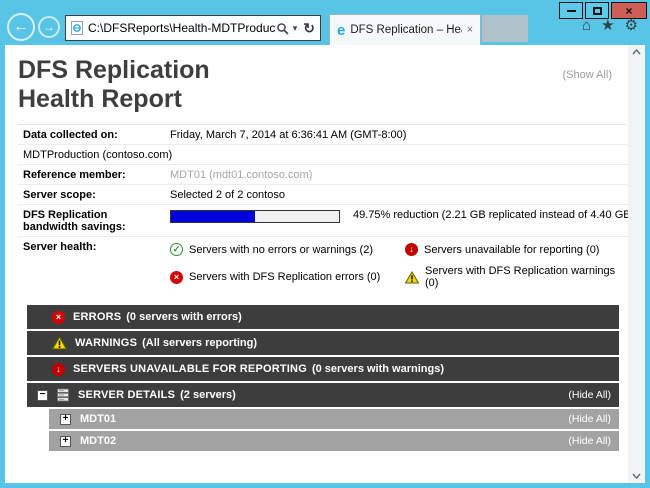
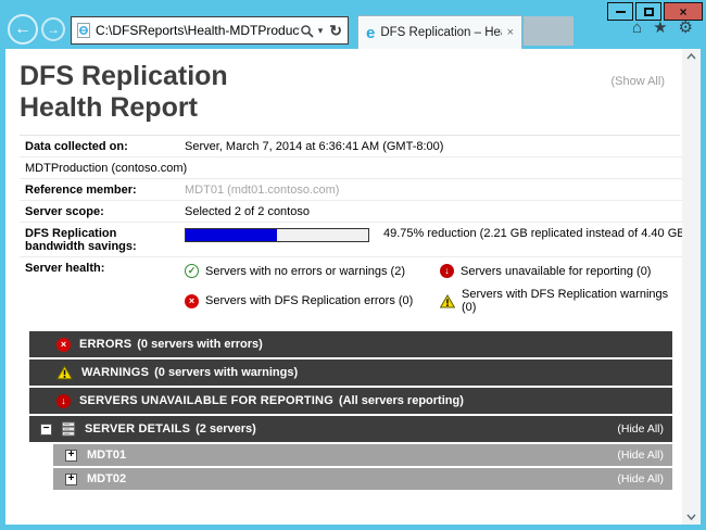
  ×
  ←
  →
  C:\DFSReports\Health-MDTProduc
  ▾
  ↻
  e
  ×
  ⌂
  ★
  ⚙
  DFS Replication
  Health Report
  (Show All)
  Data collected on:
- Friday, March 7, 2014 at 6:36:41 AM (GMT-8:00)
+ Server, March 7, 2014 at 6:36:41 AM (GMT-8:00)
  MDTProduction (contoso.com)
  Reference member:
  MDT01 (mdt01.contoso.com)
  Server scope:
  Selected 2 of 2 contoso
  DFS Replication bandwidth savings:
  49.75% reduction (2.21 GB replicated instead of 4.40 GB
  Server health:
  ✓
  Servers with no errors or warnings (2)
  ×
  Servers with DFS Replication errors (0)
  ↓
  Servers unavailable for reporting (0)
  Servers with DFS Replication warnings (0)
  ×
  ERRORS
  (0 servers with errors)
  WARNINGS
- (All servers reporting)
+ (0 servers with warnings)
  ↓
  SERVERS UNAVAILABLE FOR REPORTING
- (0 servers with warnings)
+ (All servers reporting)
  −
  SERVER DETAILS
  (2 servers)
  (Hide All)
  +
  MDT01
  (Hide All)
  +
  MDT02
  (Hide All)
